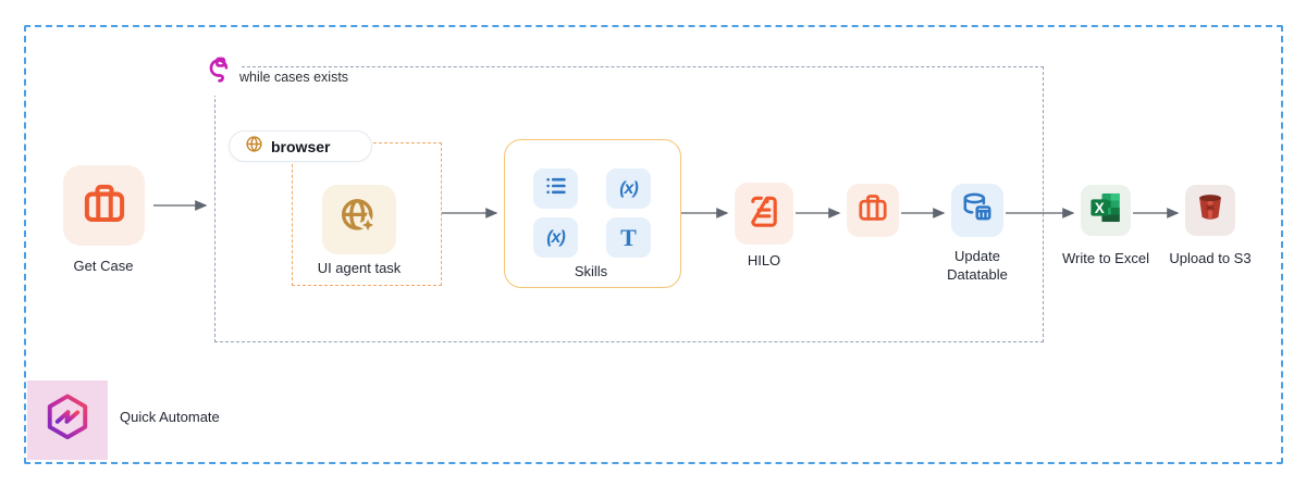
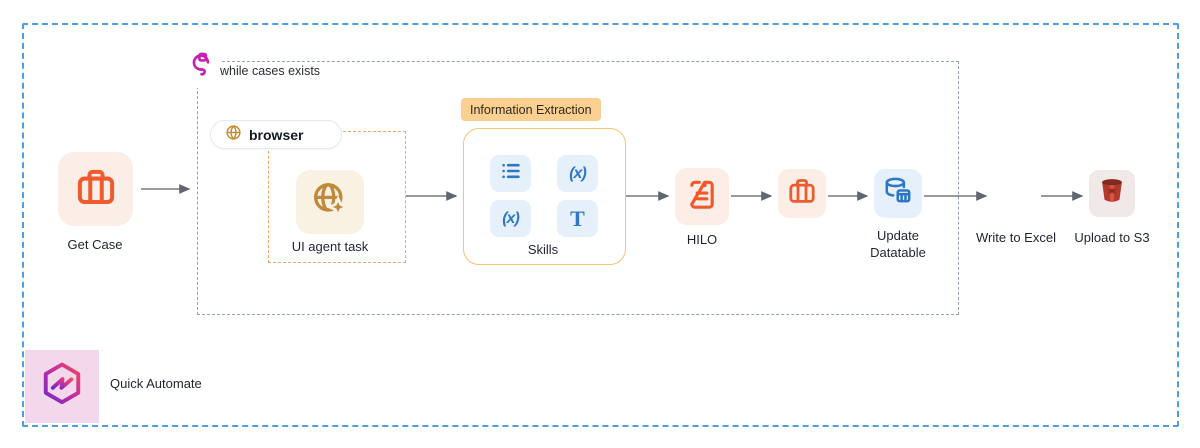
  while cases exists
  Get Case
  browser
  UI agent task
+ Information Extraction
  (x)
  (x)
  T
  Skills
  HILO
  Update
  Datatable
- X
  Write to Excel
  Upload to S3
  Quick Automate
